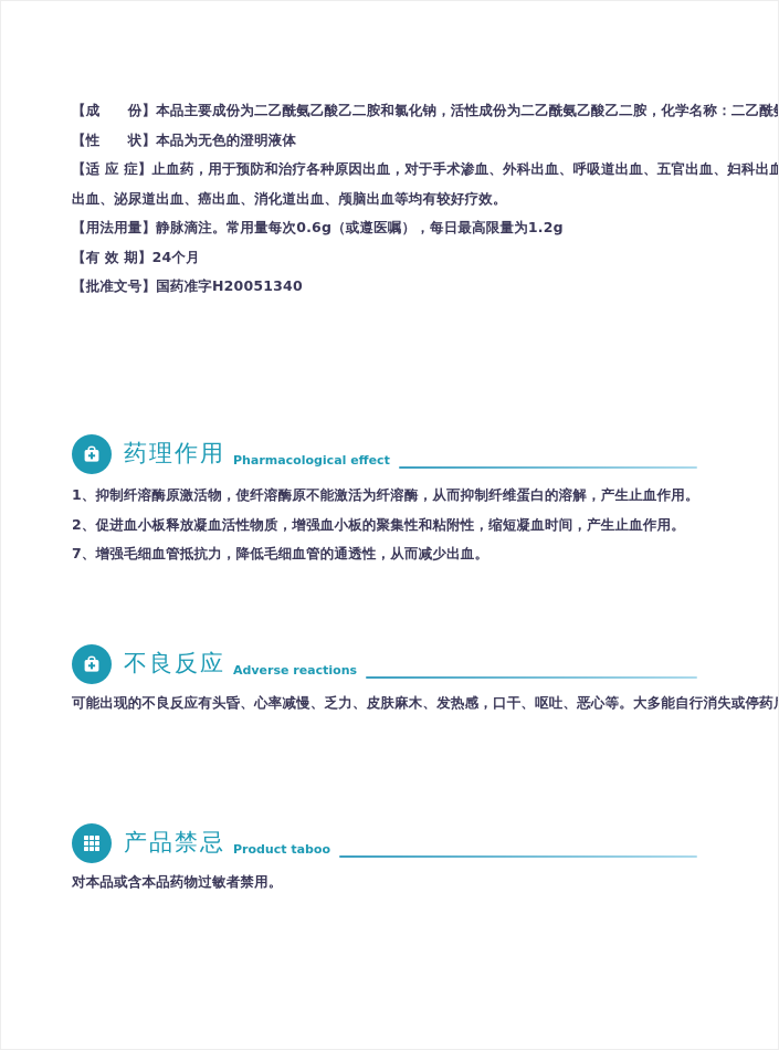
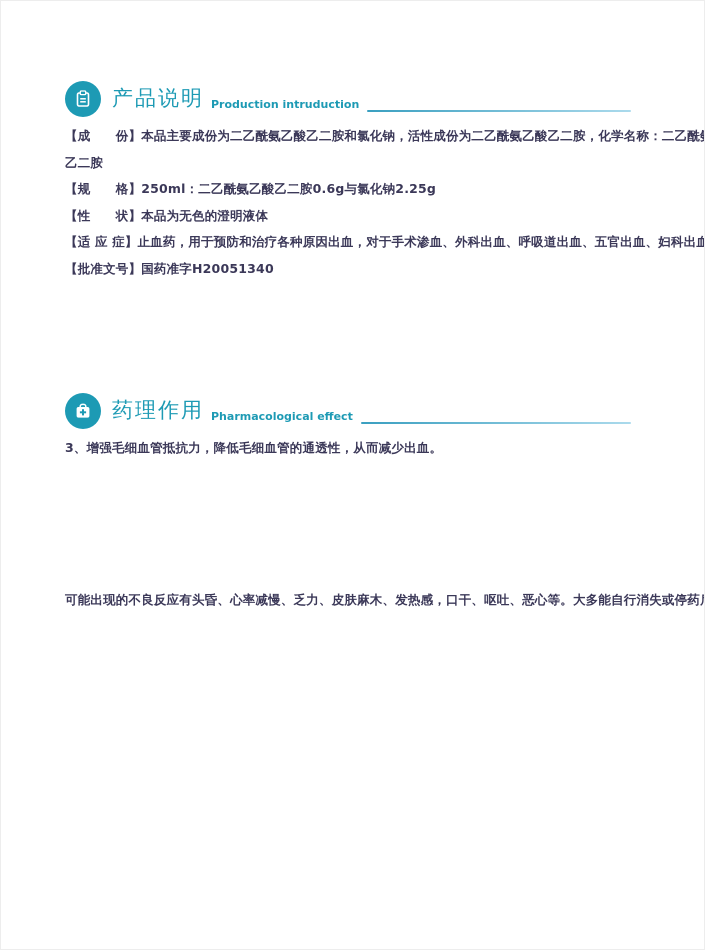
+ 产品说明
+ Production intruduction
  【成 份】本品主要成份为二乙酰氨乙酸乙二胺和氯化钠，活性成份为二乙酰氨乙酸乙二胺，化学名称：二乙酰
+ 乙二胺
+ 【规 格】250ml：二乙酰氨乙酸乙二胺0.6g与氯化钠2.25g
  【性 状】本品为无色的澄明液体
  【适 应 症】止血药，用于预防和治疗各种原因出血，对于手术渗血、外科出血、呼吸道出血、五官出血、妇科出血
- 出血、泌尿道出血、癌出血、消化道出血、颅脑出血等均有较好疗效。
- 【用法用量】静脉滴注。常用量每次0.6g（或遵医嘱），每日最高限量为1.2g
- 【有 效 期】24个月
  【批准文号】国药准字H20051340
  药理作用
  Pharmacological effect
- 1、抑制纤溶酶原激活物，使纤溶酶原不能激活为纤溶酶，从而抑制纤维蛋白的溶解，产生止血作用。
- 2、促进血小板释放凝血活性物质，增强血小板的聚集性和粘附性，缩短凝血时间，产生止血作用。
- 7、增强毛细血管抵抗力，降低毛细血管的通透性，从而减少出血。
+ 3、增强毛细血管抵抗力，降低毛细血管的通透性，从而减少出血。
- 不良反应
- Adverse reactions
  可能出现的不良反应有头昏、心率减慢、乏力、皮肤麻木、发热感，口干、呕吐、恶心等。大多能自行消失或停药
- 产品禁忌
- Product taboo
- 对本品或含本品药物过敏者禁用。
